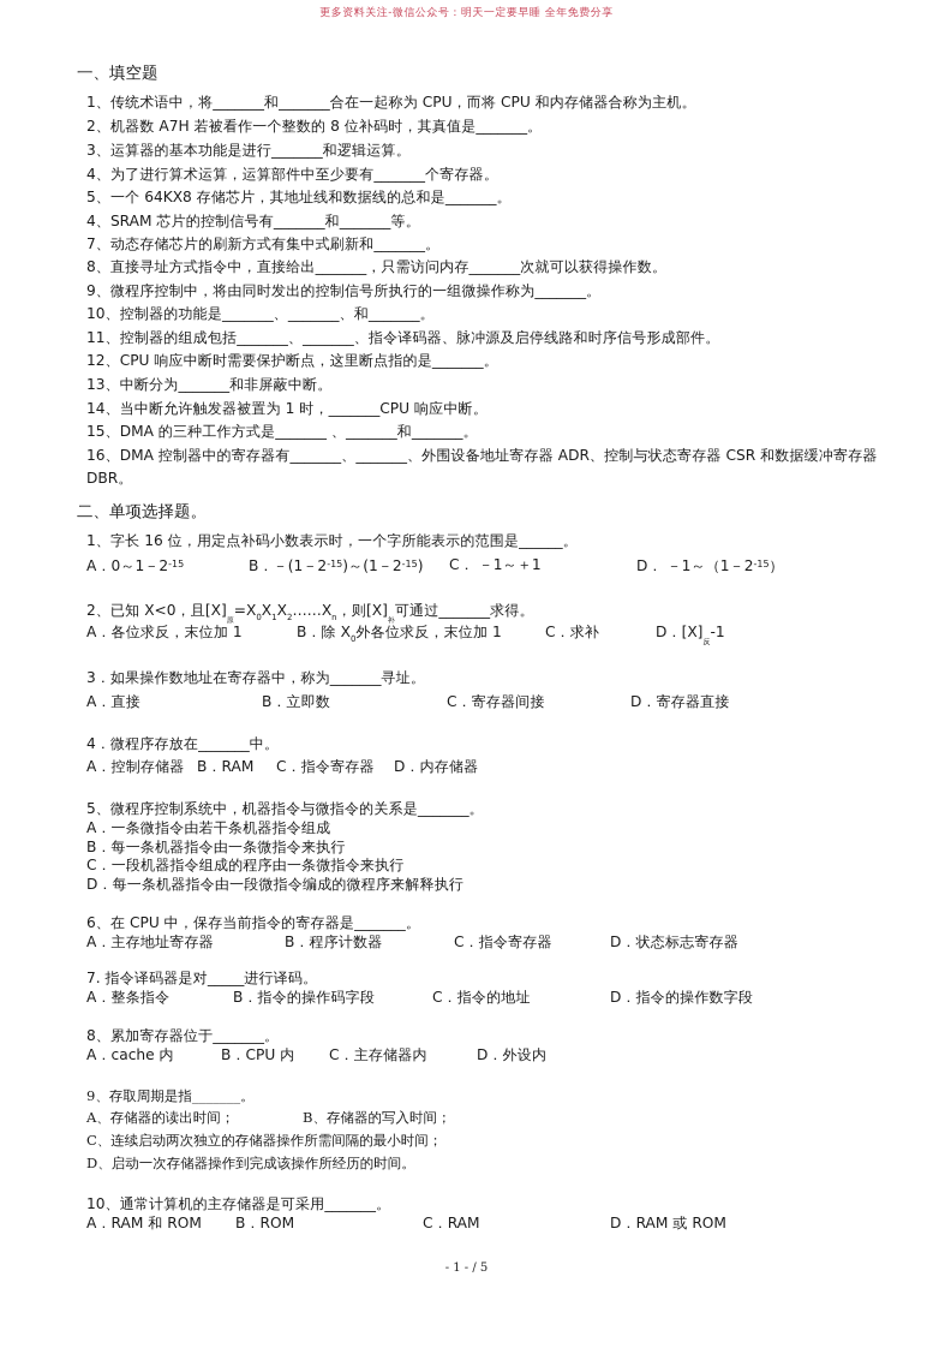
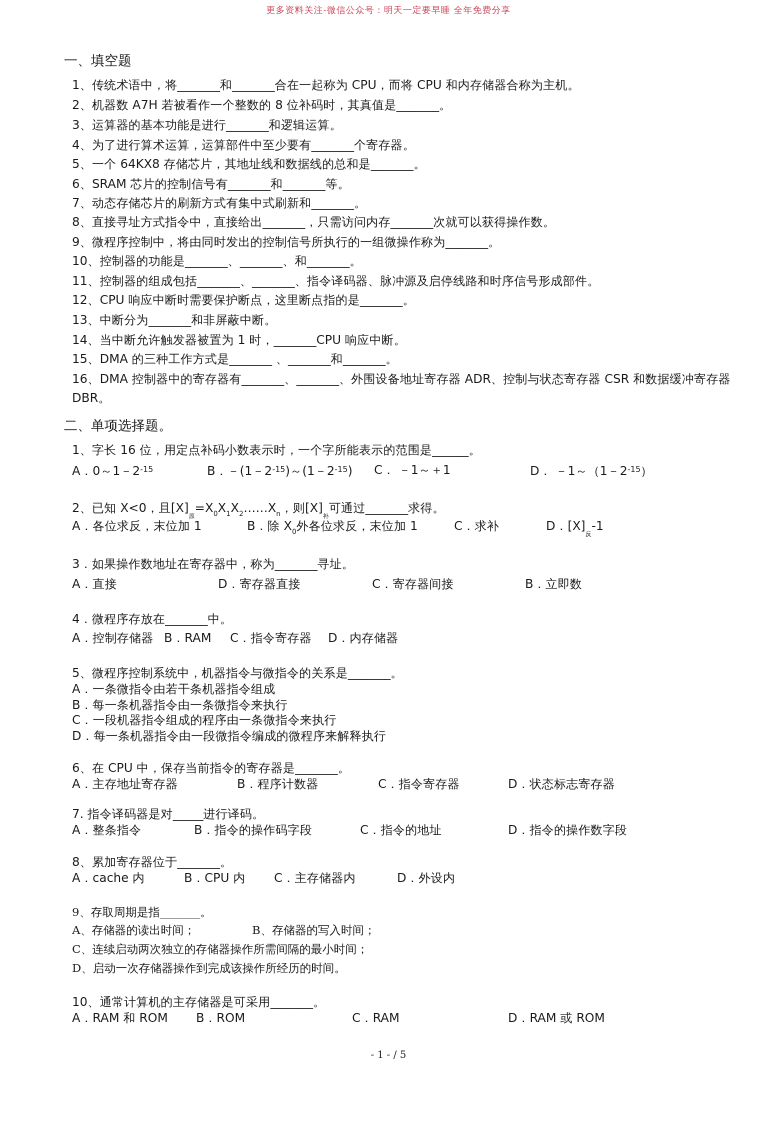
  更多资料关注-微信公众号：明天一定要早睡 全年免费分享
  一、填空题
  1、传统术语中，将_______和_______合在一起称为 CPU，而将 CPU 和内存储器合称为主机。
  2、机器数 A7H 若被看作一个整数的 8 位补码时，其真值是_______。
  3、运算器的基本功能是进行_______和逻辑运算。
  4、为了进行算术运算，运算部件中至少要有_______个寄存器。
  5、一个 64KX8 存储芯片，其地址线和数据线的总和是_______。
- 4、SRAM 芯片的控制信号有_______和_______等。
+ 6、SRAM 芯片的控制信号有_______和_______等。
  7、动态存储芯片的刷新方式有集中式刷新和_______。
  8、直接寻址方式指令中，直接给出_______，只需访问内存_______次就可以获得操作数。
  9、微程序控制中，将由同时发出的控制信号所执行的一组微操作称为_______。
  10、控制器的功能是_______、_______、和_______。
  11、控制器的组成包括_______、_______、指令译码器、脉冲源及启停线路和时序信号形成部件。
  12、CPU 响应中断时需要保护断点，这里断点指的是_______。
  13、中断分为_______和非屏蔽中断。
  14、当中断允许触发器被置为 1 时，_______CPU 响应中断。
  15、DMA 的三种工作方式是_______ 、_______和_______。
  16、DMA 控制器中的寄存器有_______、_______、外围设备地址寄存器 ADR、控制与状态寄存器 CSR 和数据缓冲寄存器
  DBR。
  二、单项选择题。
  1、字长 16 位，用定点补码小数表示时，一个字所能表示的范围是______。
  A．0～1－2-15
  B．－(1－2-15)～(1－2-15)
  C． －1～＋1
  D． －1～（1－2-15）
  2、已知 X<0，且[X] =X0X1X2……Xn，则[X] 可通过_______求得。
  A．各位求反，末位加 1
  B．除 X0外各位求反，末位加 1
  C．求补
  D．[X] -1
  3．如果操作数地址在寄存器中，称为_______寻址。
  A．直接
- B．立即数
+ D．寄存器直接
  C．寄存器间接
- D．寄存器直接
+ B．立即数
  4．微程序存放在_______中。
  A．控制存储器
  B．RAM
  C．指令寄存器
  D．内存储器
  5、微程序控制系统中，机器指令与微指令的关系是_______。
  A．一条微指令由若干条机器指令组成
  B．每一条机器指令由一条微指令来执行
  C．一段机器指令组成的程序由一条微指令来执行
  D．每一条机器指令由一段微指令编成的微程序来解释执行
  6、在 CPU 中，保存当前指令的寄存器是_______。
  A．主存地址寄存器
  B．程序计数器
  C．指令寄存器
  D．状态标志寄存器
  7. 指令译码器是对_____进行译码。
  A．整条指令
  B．指令的操作码字段
  C．指令的地址
  D．指令的操作数字段
  8、累加寄存器位于_______。
  A．cache 内
  B．CPU 内
  C．主存储器内
  D．外设内
  9、存取周期是指_______。
  A、存储器的读出时间；
  B、存储器的写入时间；
  C、连续启动两次独立的存储器操作所需间隔的最小时间；
  D、启动一次存储器操作到完成该操作所经历的时间。
  10、通常计算机的主存储器是可采用_______。
  A．RAM 和 ROM
  B．ROM
  C．RAM
  D．RAM 或 ROM
  - 1 - / 5
